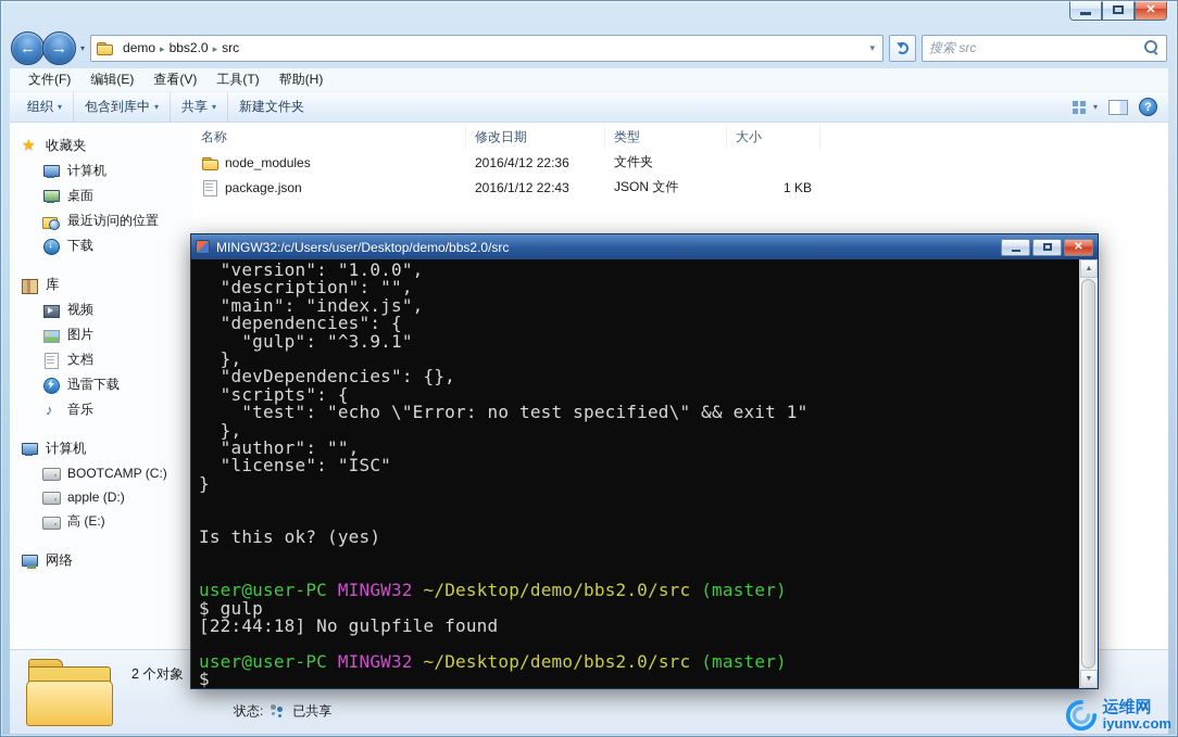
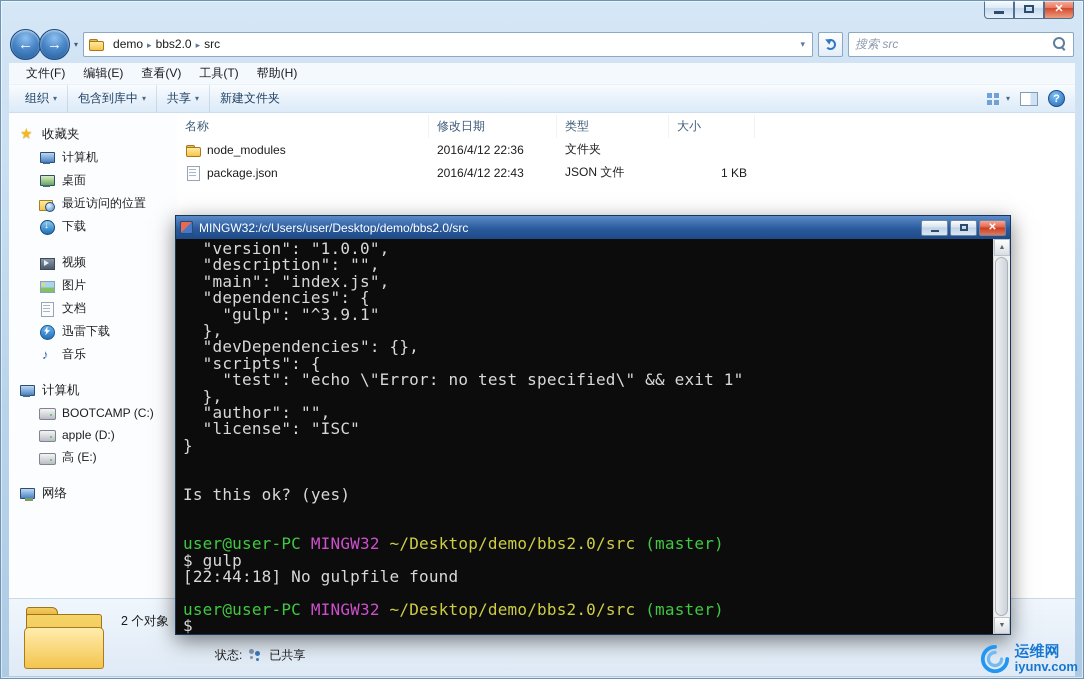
  ✕
  ←
  →
  ▾
  demo ▸ bbs2.0 ▸ src
  ▾
  搜索 src
  文件(F)
  编辑(E)
  查看(V)
  工具(T)
  帮助(H)
  组织
  ▾
  包含到库中
  ▾
  共享
  ▾
  新建文件夹
  ▾
  ?
  收藏夹
  计算机
  桌面
  最近访问的位置
  下载
- 库
  视频
  图片
  文档
  迅雷下载
  音乐
  计算机
  BOOTCAMP (C:)
  apple (D:)
  高 (E:)
  网络
  名称
  修改日期
  类型
  大小
  node_modules
  2016/4/12 22:36
  文件夹
  package.json
- 2016/1/12 22:43
+ 2016/4/12 22:43
  JSON 文件
  1 KB
  2 个对象
  状态:
  已共享
  MINGW32:/c/Users/user/Desktop/demo/bbs2.0/src
  ✕
  "version": "1.0.0",
  "description": "",
  "main": "index.js",
  "dependencies": {
  "gulp": "^3.9.1"
  },
  "devDependencies": {},
  "scripts": {
  "test": "echo \"Error: no test specified\" && exit 1"
  },
  "author": "",
  "license": "ISC"
  }
  Is this ok? (yes)
  user@user-PC MINGW32 ~/Desktop/demo/bbs2.0/src (master)
  $ gulp
  [22:44:18] No gulpfile found
  user@user-PC MINGW32 ~/Desktop/demo/bbs2.0/src (master)
  $
  运维网
  iyunv.com
